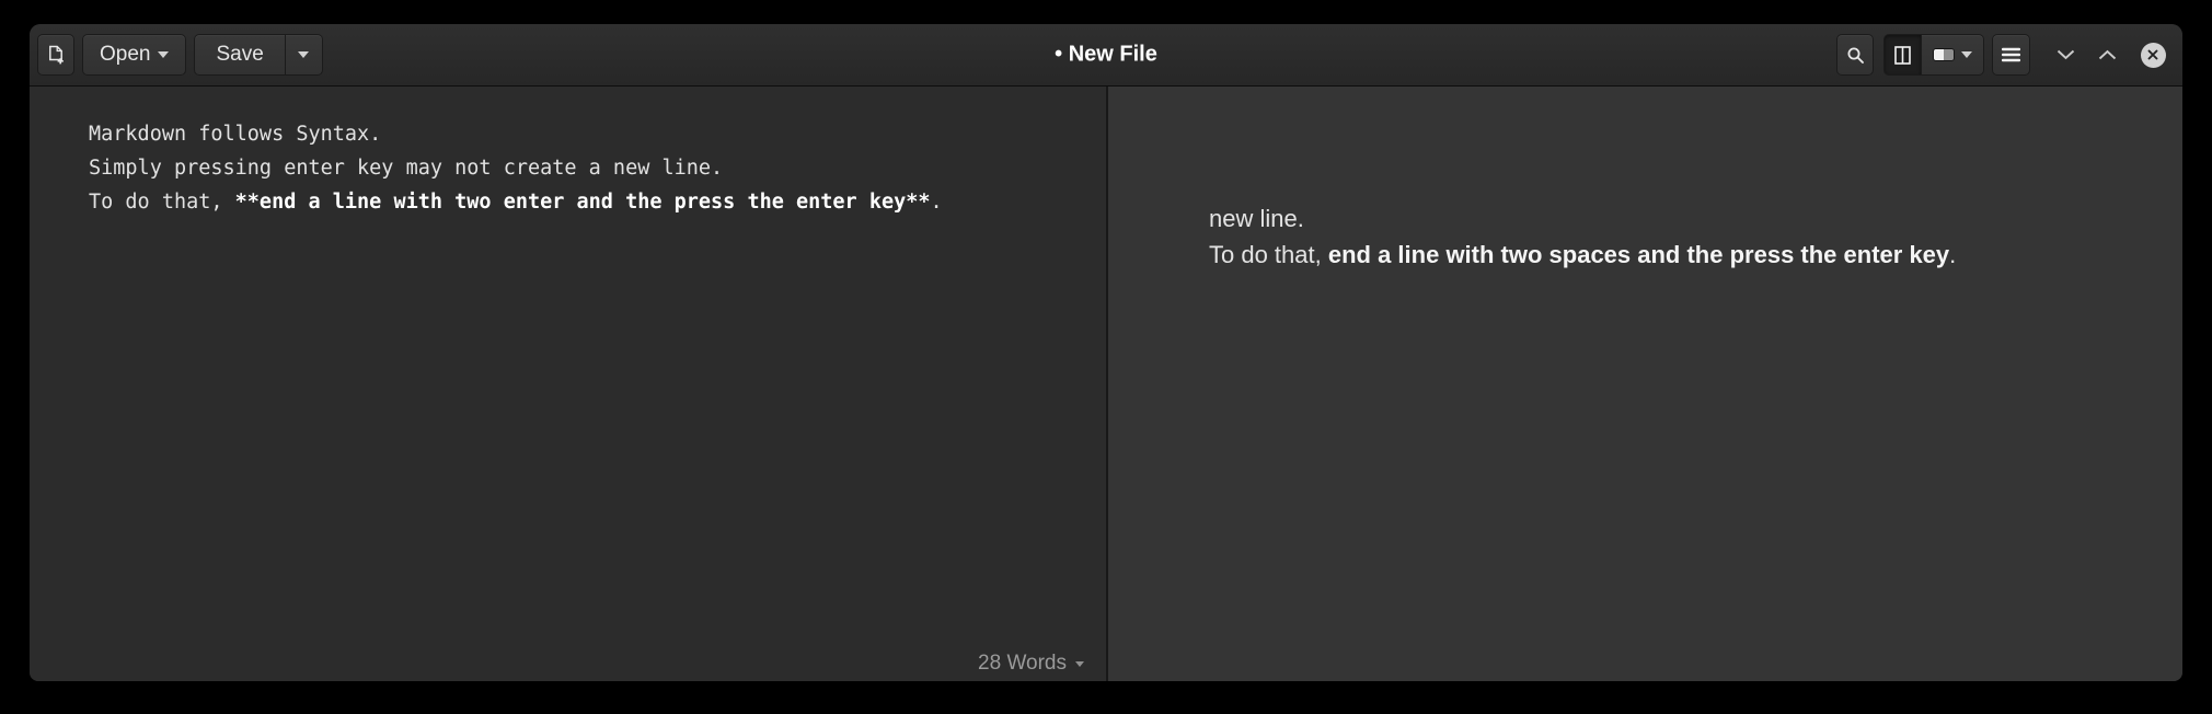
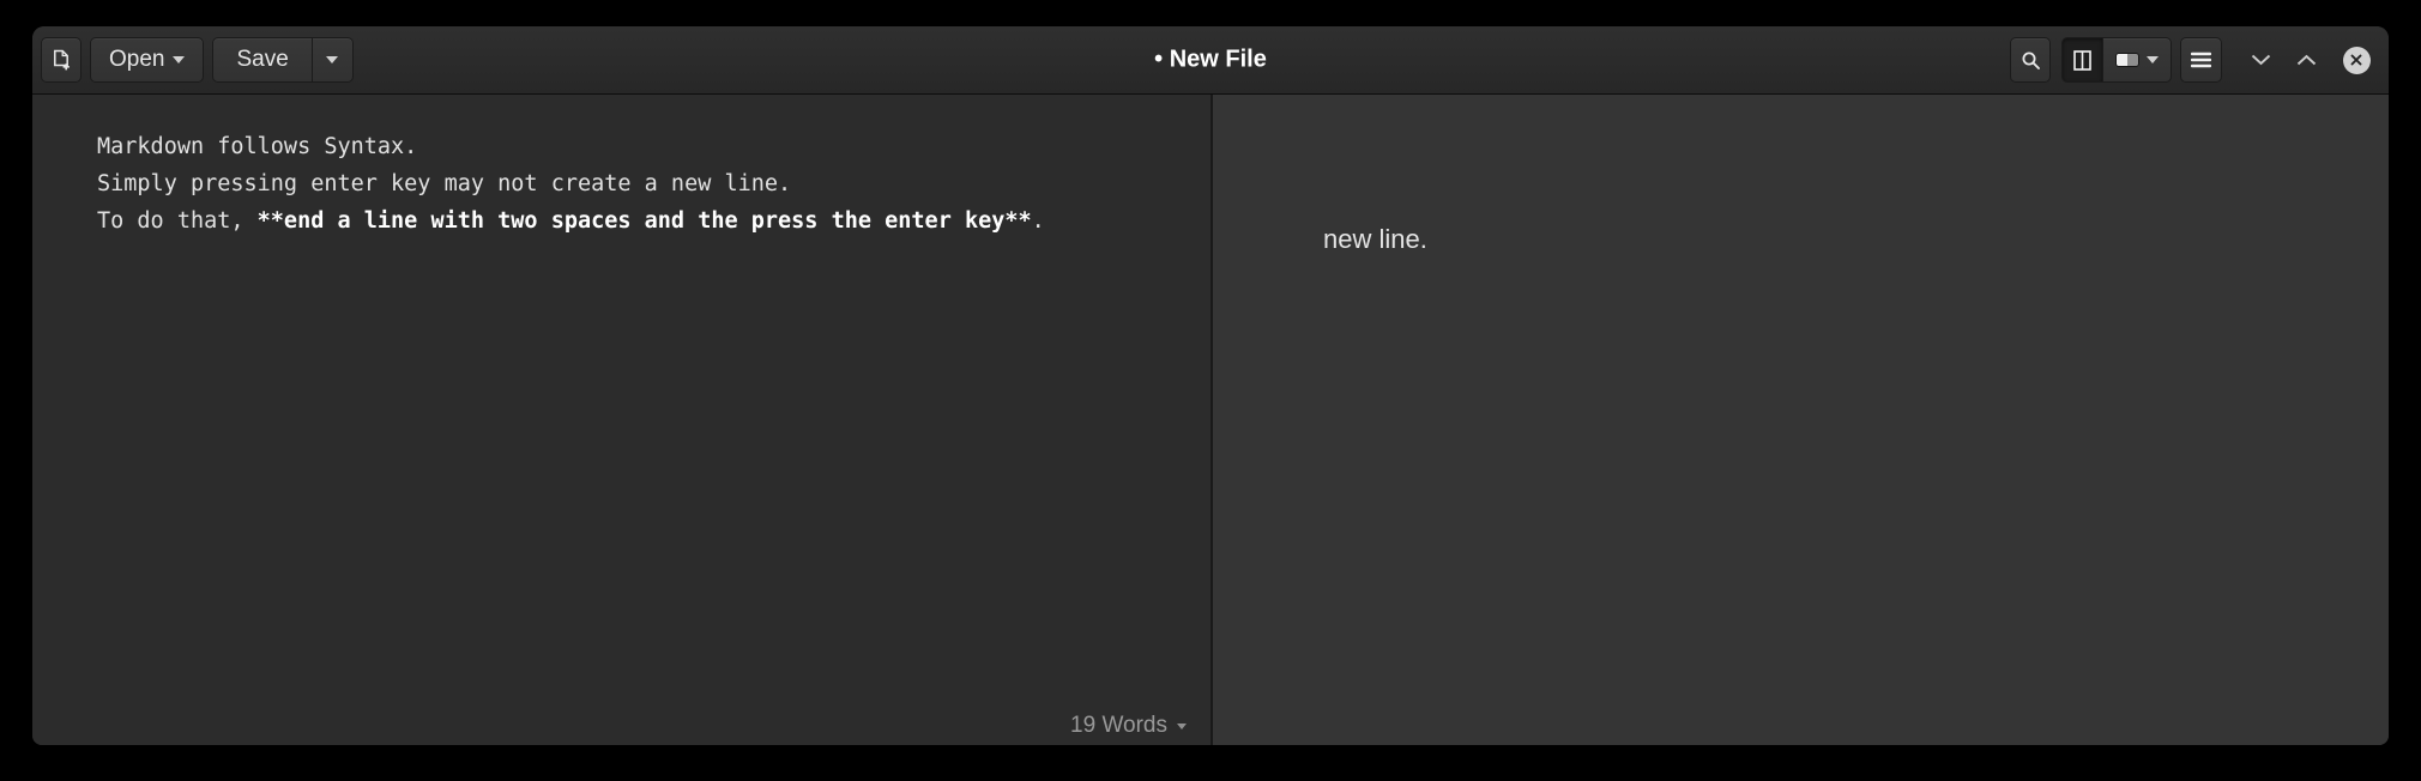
  Open
  Save
  • New File
  Markdown follows Syntax.
  Simply pressing enter key may not create a new line.
- To do that, **end a line with two enter and the press the enter key**.
+ To do that, **end a line with two spaces and the press the enter key**.
- 28 Words
+ 19 Words
  new line.
- To do that, end a line with two spaces and the press the enter key.
